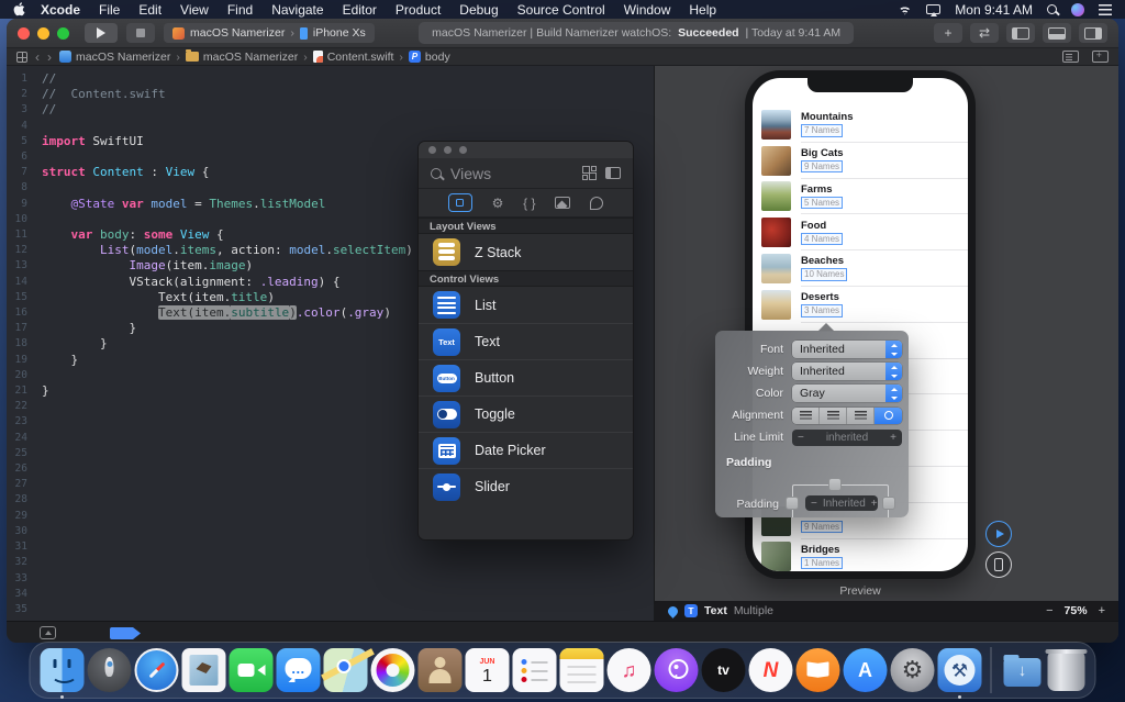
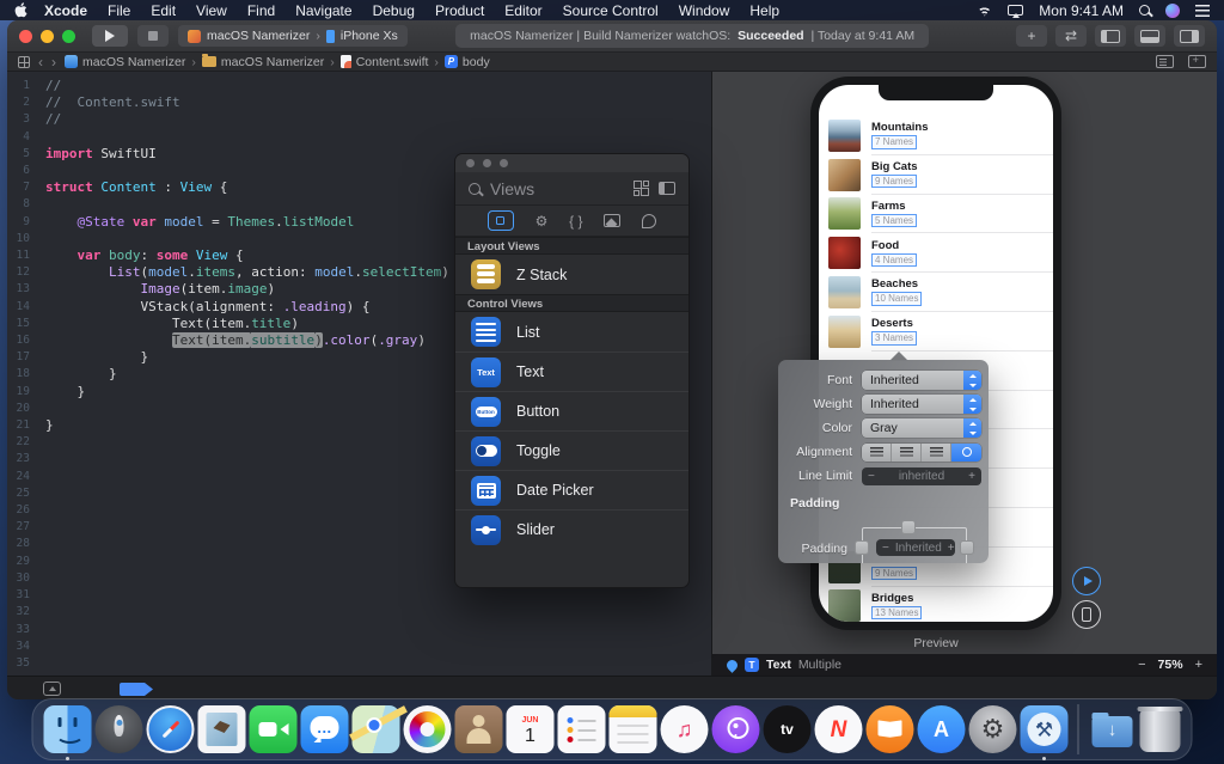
  Xcode
  File
  Edit
  View
  Find
  Navigate
- Editor
+ Debug
  Product
- Debug
+ Editor
  Source Control
  Window
  Help
  Mon 9:41 AM
  macOS Namerizer
  ›
  iPhone Xs
  macOS Namerizer | Build Namerizer watchOS: Succeeded | Today at 9:41 AM
  +
  ⇄
  ‹
  ›
  macOS Namerizer
  ›
  macOS Namerizer
  ›
  Content.swift
  ›
  P
  body
  1
  //
  2
  // Content.swift
  3
  //
  4
  5
  import SwiftUI
  6
  7
  struct Content : View {
  8
  9
  @State var model = Themes.listModel
  10
  11
  var body: some View {
  12
  List(model.items, action: model.selectItem)
  13
  Image(item.image)
  14
  VStack(alignment: .leading) {
  15
  Text(item.title)
  16
  Text(item.subtitle).color(.gray)
  17
  }
  18
  }
  19
  }
  20
  21
  }
  22
  23
  24
  25
  26
  27
  28
  29
  30
  31
  32
  33
  34
  35
  Mountains
  7 Names
  Big Cats
  9 Names
  Farms
  5 Names
  Food
  4 Names
  Beaches
  10 Names
  Deserts
  3 Names
  9 Names
  Bridges
- 1 Names
+ 13 Names
  Preview
  T
  Text
  Multiple
  −
  75%
  +
  Views
  ⚙
  { }
  Layout Views
  Z Stack
  Control Views
  List
  Text
  Text
  Button
  Toggle
  Date Picker
  Slider
  Font
  Inherited
  Weight
  Inherited
  Color
  Gray
  Alignment
  Line Limit
  −
  inherited
  +
  Padding
  Padding
  −
  Inherited
  +
  ...
  1
  ♫
  tv
  N
  A
  ⚙
  ⚒
  ↓
